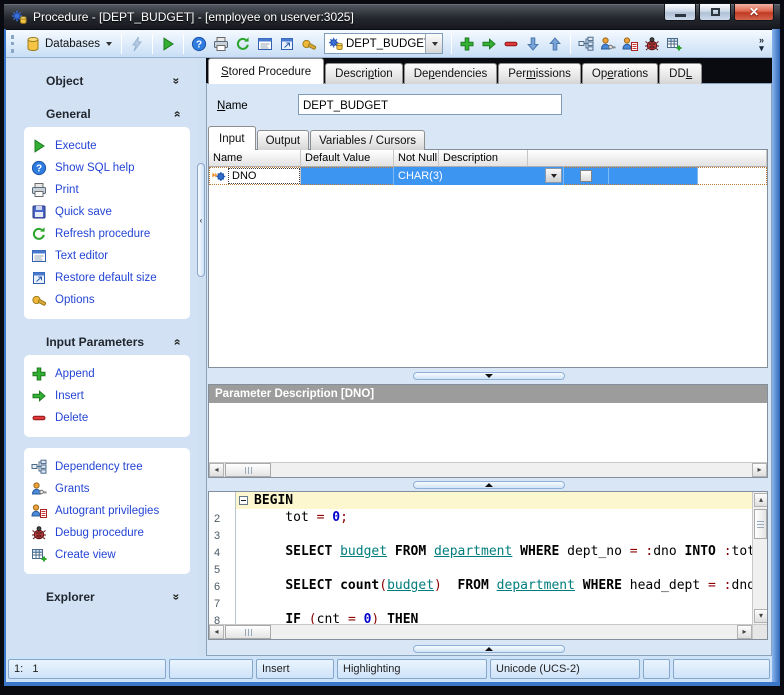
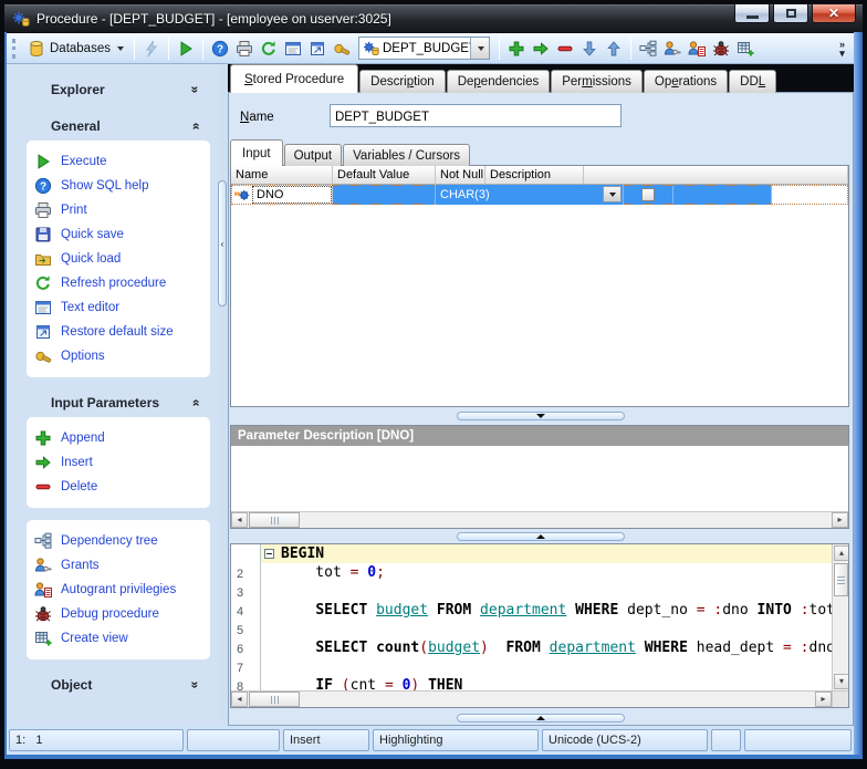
  Procedure - [DEPT_BUDGET] - [employee on userver:3025]
  ✕
  Databases
  DEPT_BUDGE
  »
  ▾
- Object
+ Explorer
  General
  Execute
  Show SQL help
  Print
  Quick save
+ Quick load
  Refresh procedure
  Text editor
  Restore default size
  Options
  Input Parameters
  Append
  Insert
  Delete
  Dependency tree
  Grants
  Autogrant privilegies
  Debug procedure
  Create view
- Explorer
+ Object
  ‹
  S
  tored Procedure
  Descri
  p
  tion
  De
  p
  endencies
  Per
  m
  issions
  Op
  e
  rations
  DD
  L
  Name
  DEPT_BUDGET
  Input
  Output
  Variables / Cursors
  Name
  Default Value
  Not Null
  Description
  DNO
  CHAR(3)
  Parameter Description [DNO]
  ◂
  ▸
  BEGIN
  2
  tot = 0;
  3
  4
  SELECT budget FROM department WHERE dept_no = :dno INTO :to
  5
  6
  SELECT count(budget) FROM department WHERE head_dept = :dn
  7
  8
  IF (cnt = 0) THEN
  ▴
  ▾
  ◂
  ▸
  1: 1
  Insert
  Highlighting
  Unicode (UCS-2)
